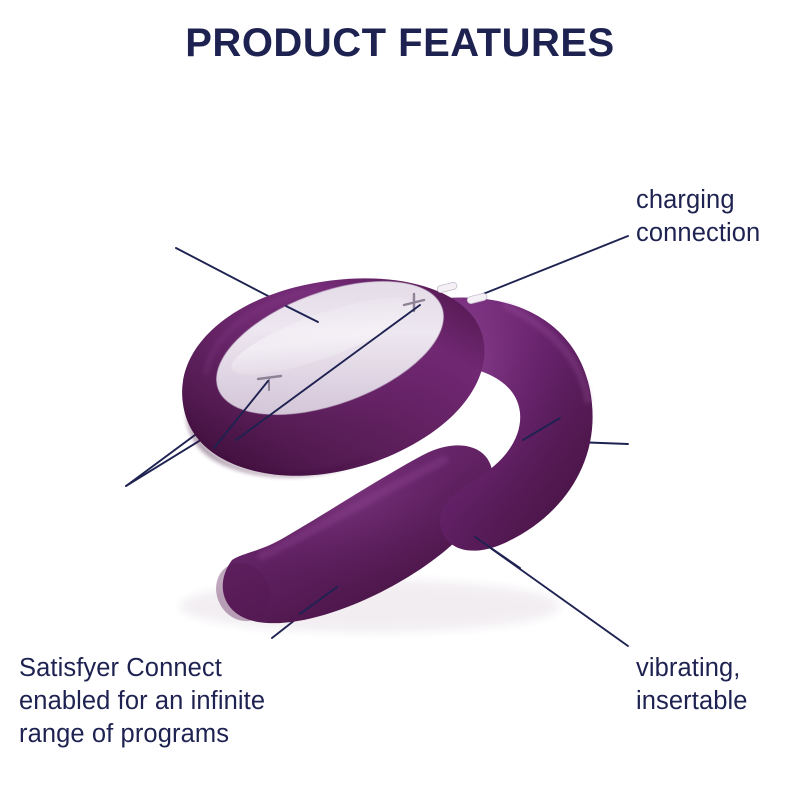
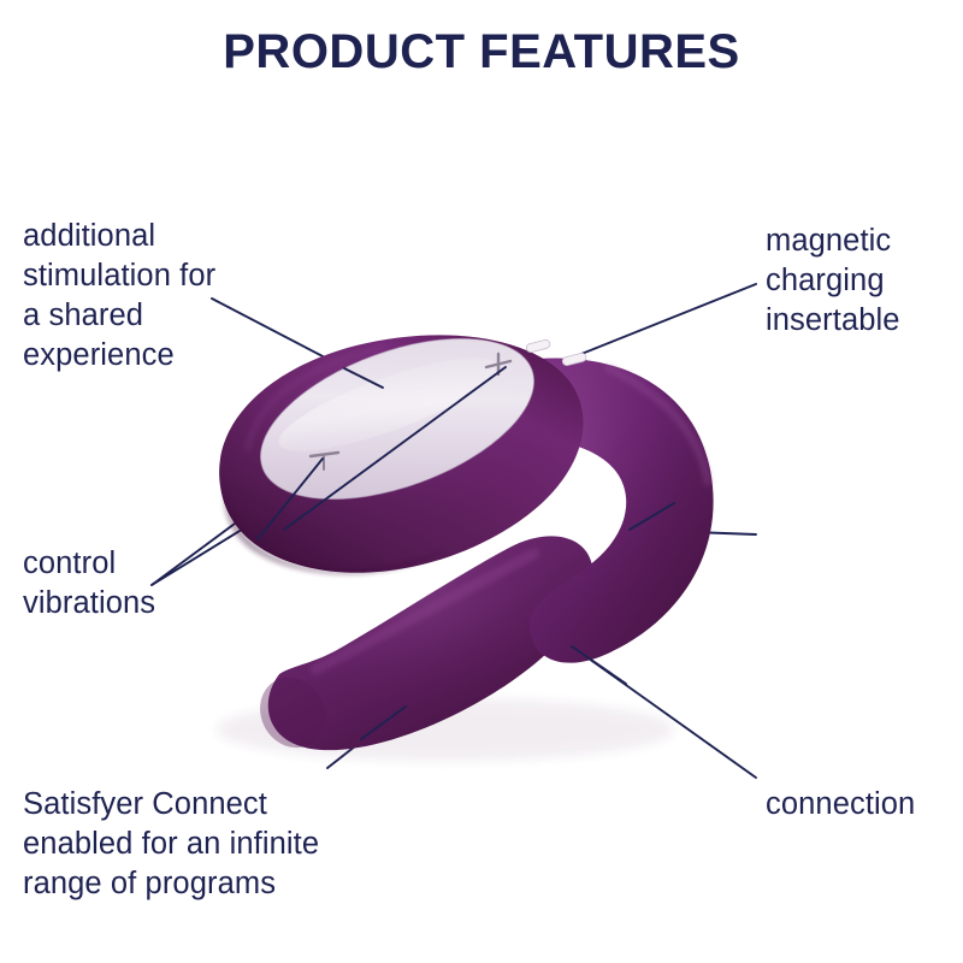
  PRODUCT FEATURES
+ additional
+ stimulation for
+ a shared
+ experience
+ magnetic
  charging
- connection
+ insertable
+ control
+ vibrations
  Satisfyer Connect
  enabled for an infinite
  range of programs
- vibrating,
- insertable
+ connection
